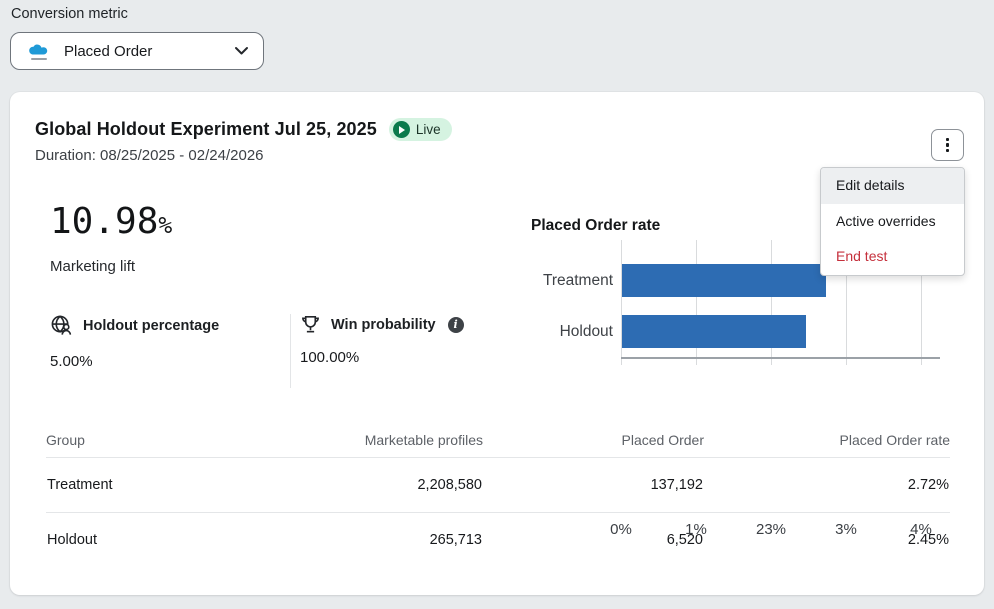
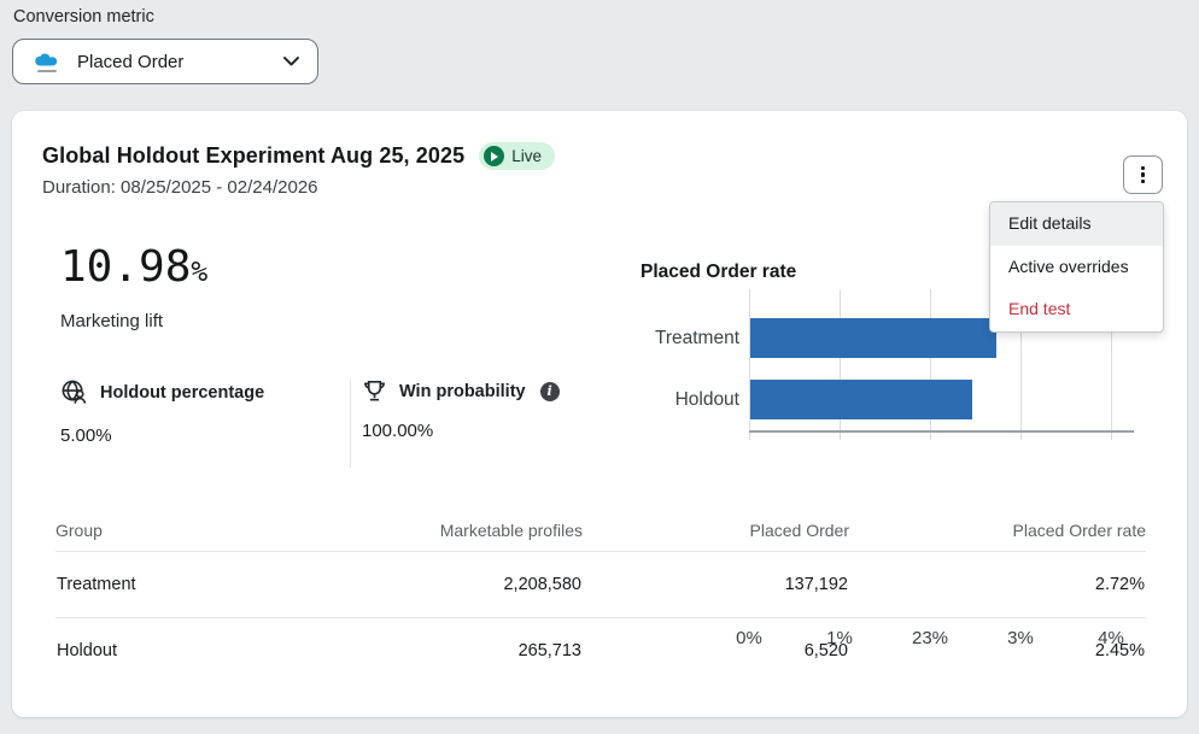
  Conversion metric
  Placed Order
- Global Holdout Experiment Jul 25, 2025
+ Global Holdout Experiment Aug 25, 2025
  Live
  Duration: 08/25/2025 - 02/24/2026
  Edit details
  Active overrides
  End test
  10.98%
  Marketing lift
  Holdout percentage
  5.00%
  Win probability
  i
  100.00%
  Placed Order rate
  Treatment
  Holdout
  0%
  1%
  23%
  3%
  4%
  Group	Marketable profiles	Placed Order	Placed Order rate
  Treatment	2,208,580	137,192	2.72%
  Holdout	265,713	6,520	2.45%
